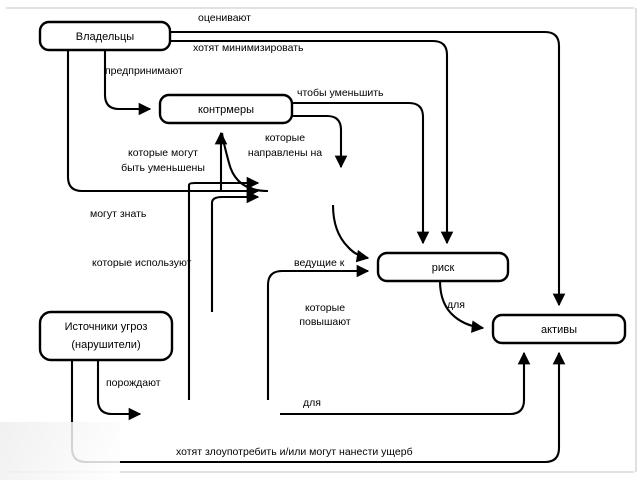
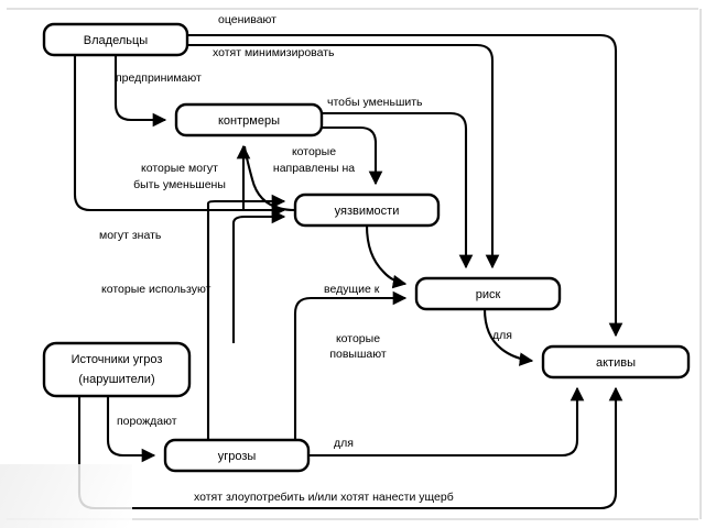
  Владельцы
  контрмеры
+ уязвимости
  риск
  активы
  Источники угроз
  (нарушители)
+ угрозы
  оценивают
  хотят минимизировать
  предпринимают
  чтобы уменьшить
  которые могут
  быть уменьшены
  которые
  направлены на
  могут знать
  которые используют
  ведущие к
  которые
  повышают
  для
  порождают
  для
- хотят злоупотребить и/или могут нанести ущерб
+ хотят злоупотребить и/или хотят нанести ущерб
